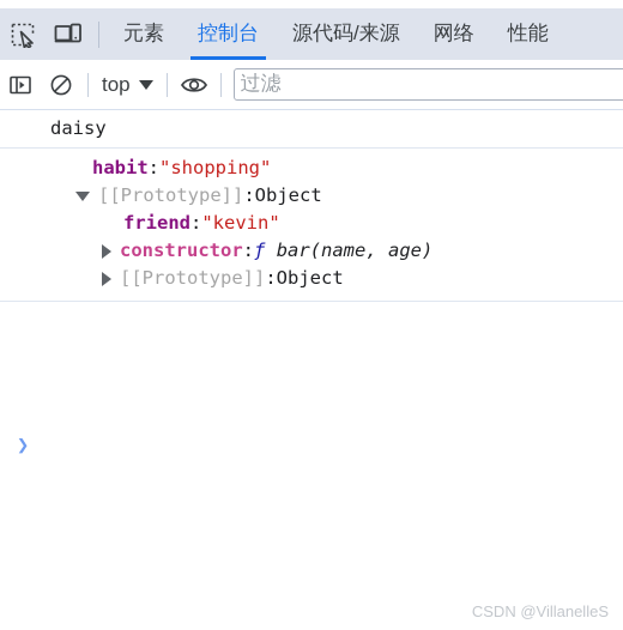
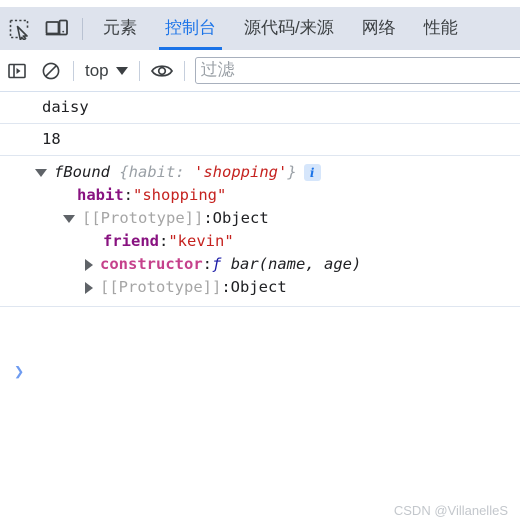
  元素
  控制台
  源代码/来源
  网络
  性能
  top
  过滤
  daisy
+ 18
+ fBound
+ {habit:
+ 'shopping'
+ }
+ i
  habit
  :
  "shopping"
  [[Prototype]]
  :
  Object
  friend
  :
  "kevin"
  constructor
  :
  ƒ
  bar(name, age)
  [[Prototype]]
  :
  Object
  ❯
  CSDN @VillanelleS
